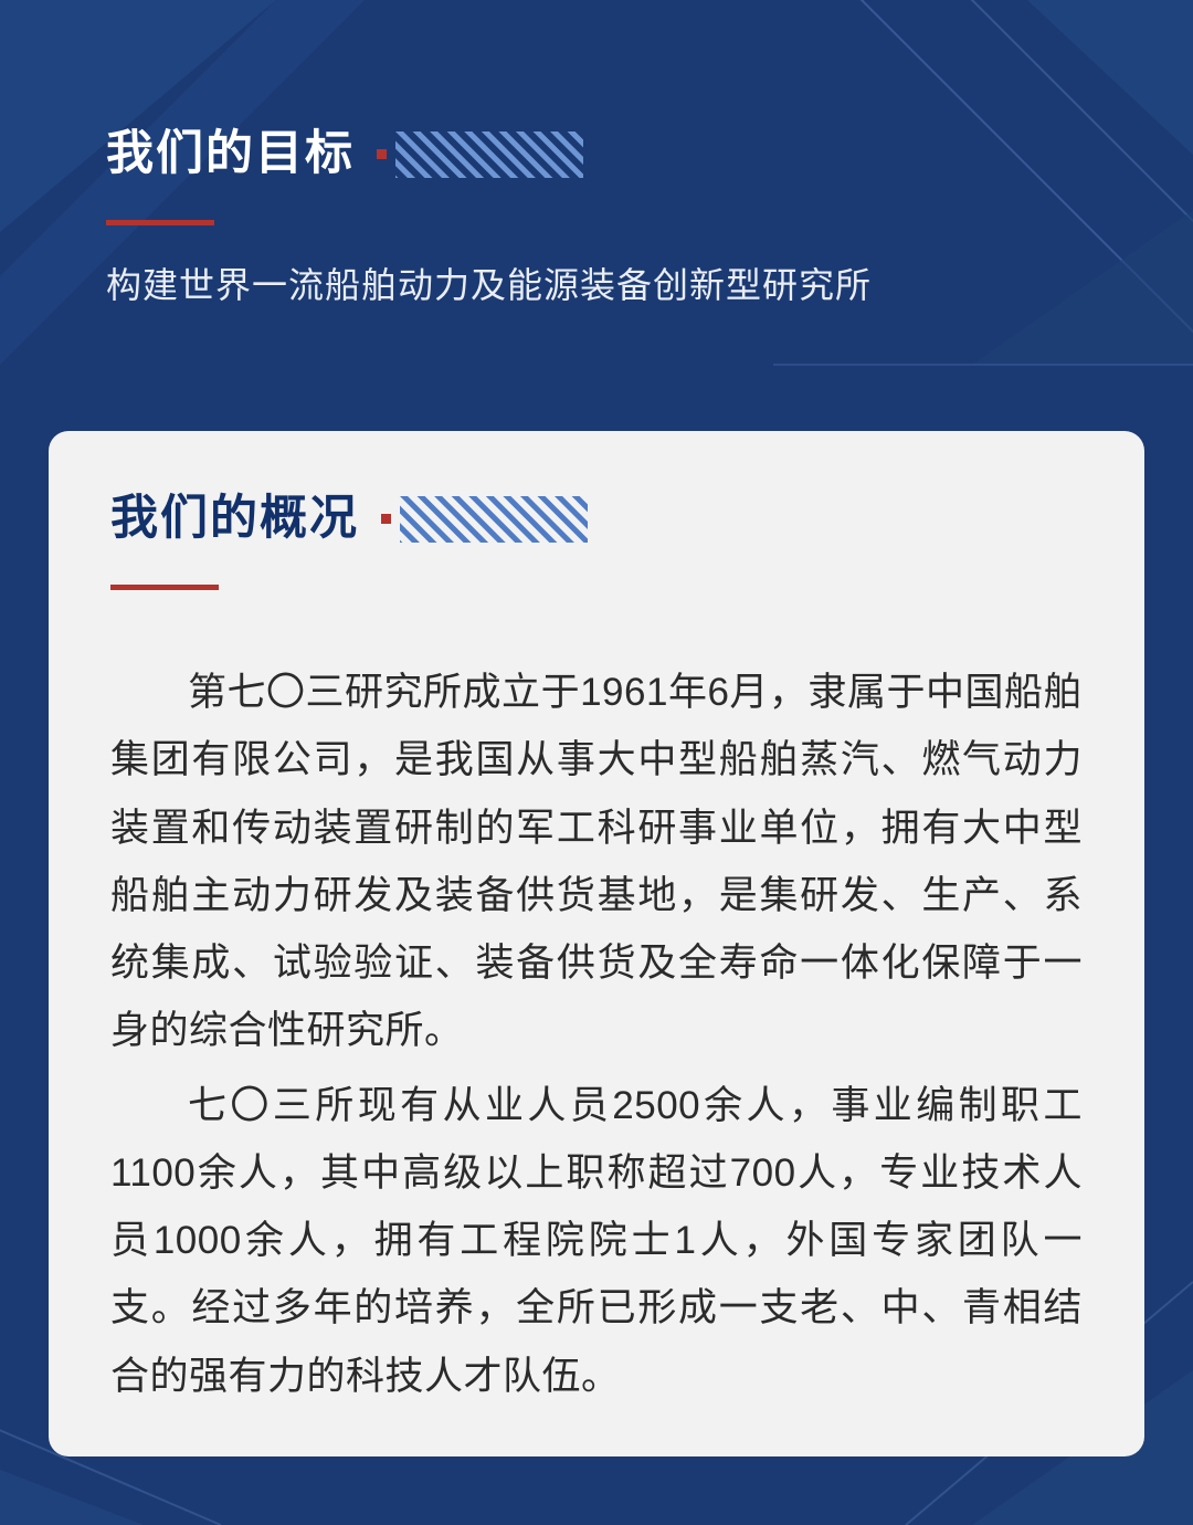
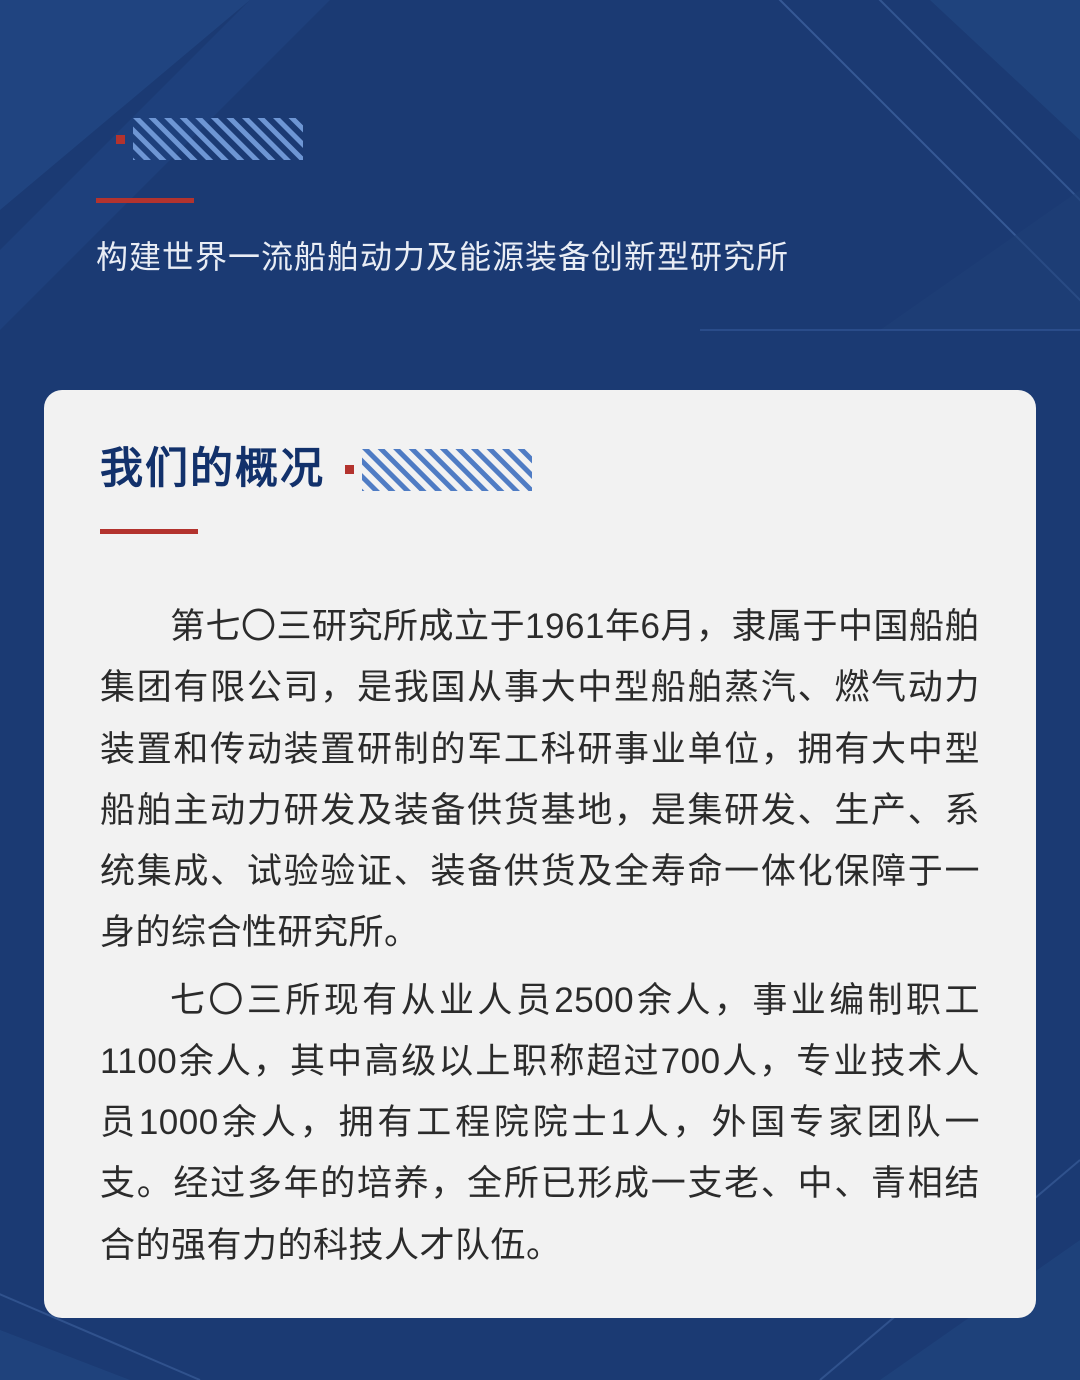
- 我们的目标
  构建世界一流船舶动力及能源装备创新型研究所
  我们的概况
  第七〇三研究所成立于1961年6月，隶属于中国船舶集团有限公司，是我国从事大中型船舶蒸汽、燃气动力装置和传动装置研制的军工科研事业单位，拥有大中型船舶主动力研发及装备供货基地，是集研发、生产、系统集成、试验验证、装备供货及全寿命一体化保障于一身的综合性研究所。
  七〇三所现有从业人员2500余人，事业编制职工1100余人，其中高级以上职称超过700人，专业技术人员1000余人，拥有工程院院士1人，外国专家团队一支。经过多年的培养，全所已形成一支老、中、青相结合的强有力的科技人才队伍。
